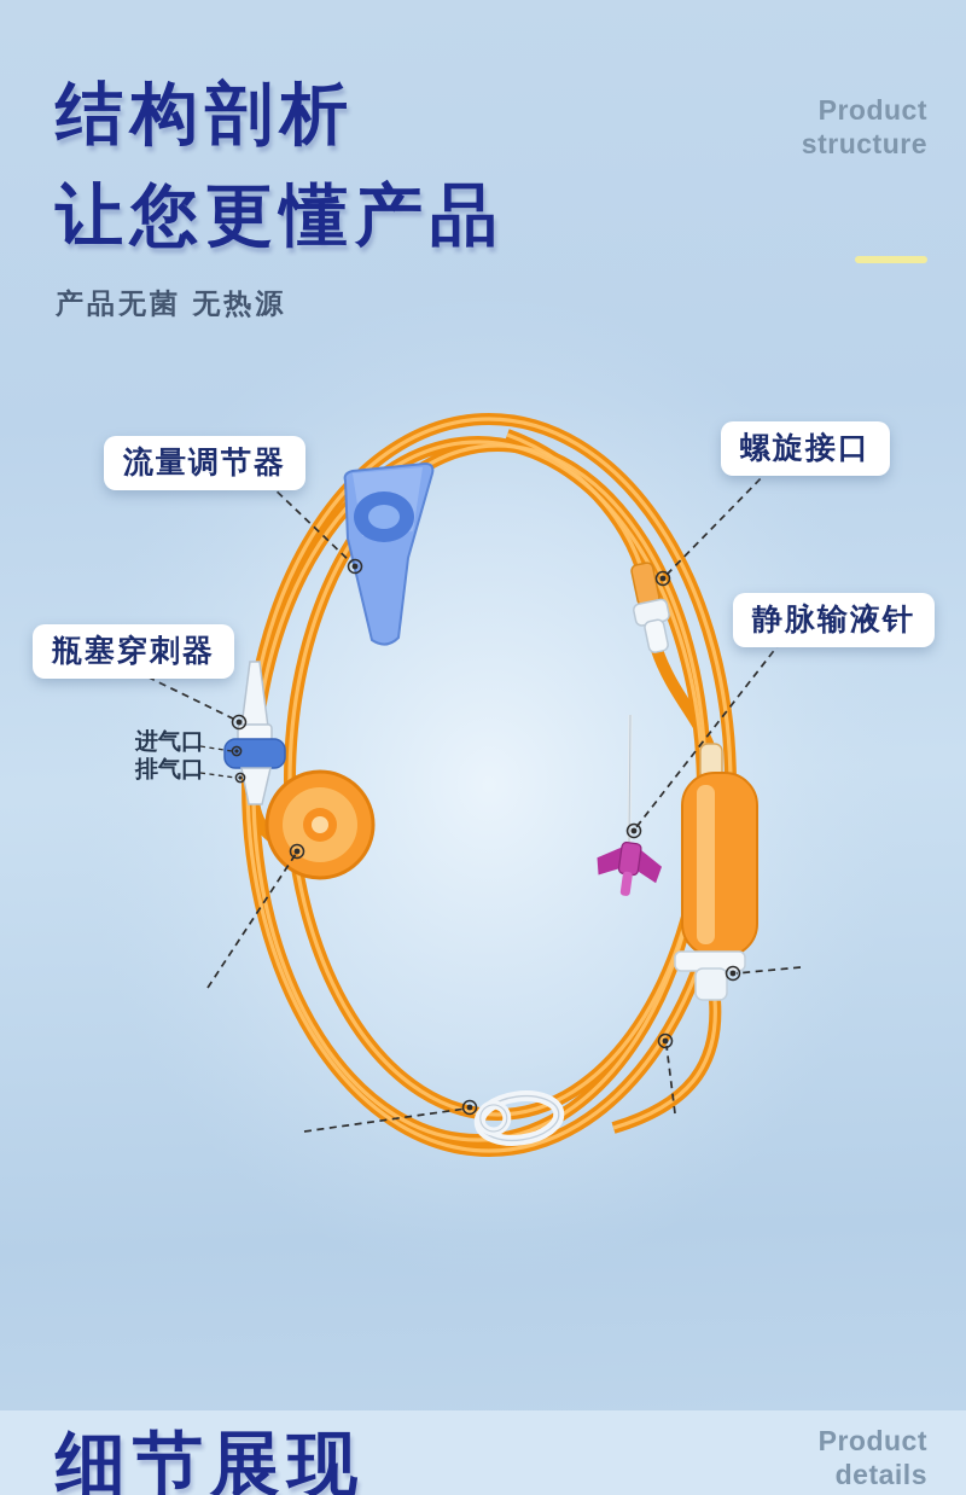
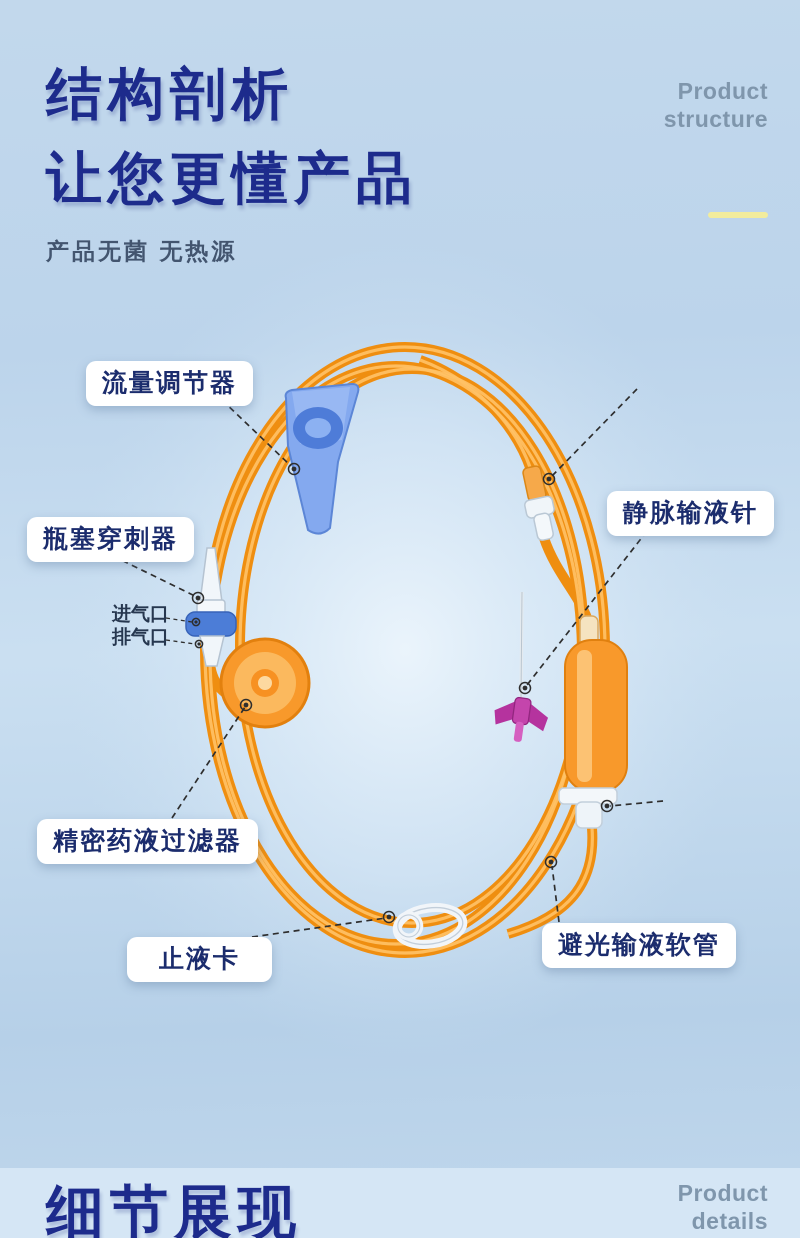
  结构剖析
  让您更懂产品
  Product
  structure
  产品无菌 无热源
  流量调节器
- 螺旋接口
  瓶塞穿刺器
  静脉输液针
+ 精密药液过滤器
+ 止液卡
+ 避光输液软管
  进气口
  排气口
  细节展现
  Product
  details
